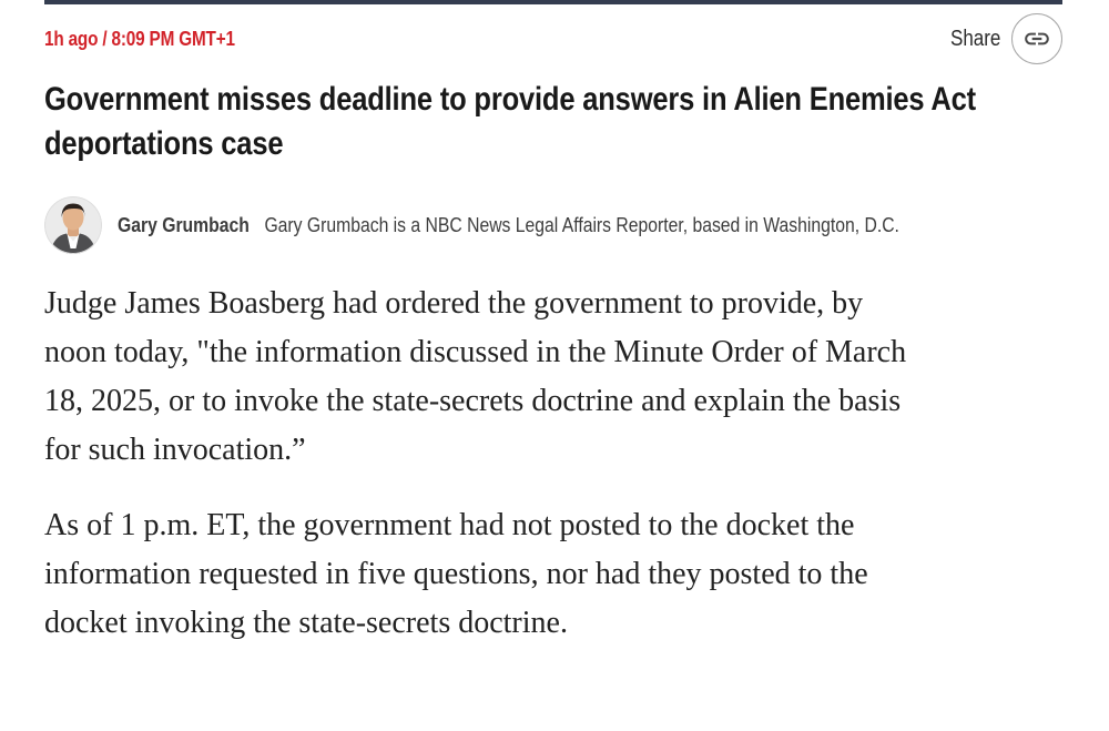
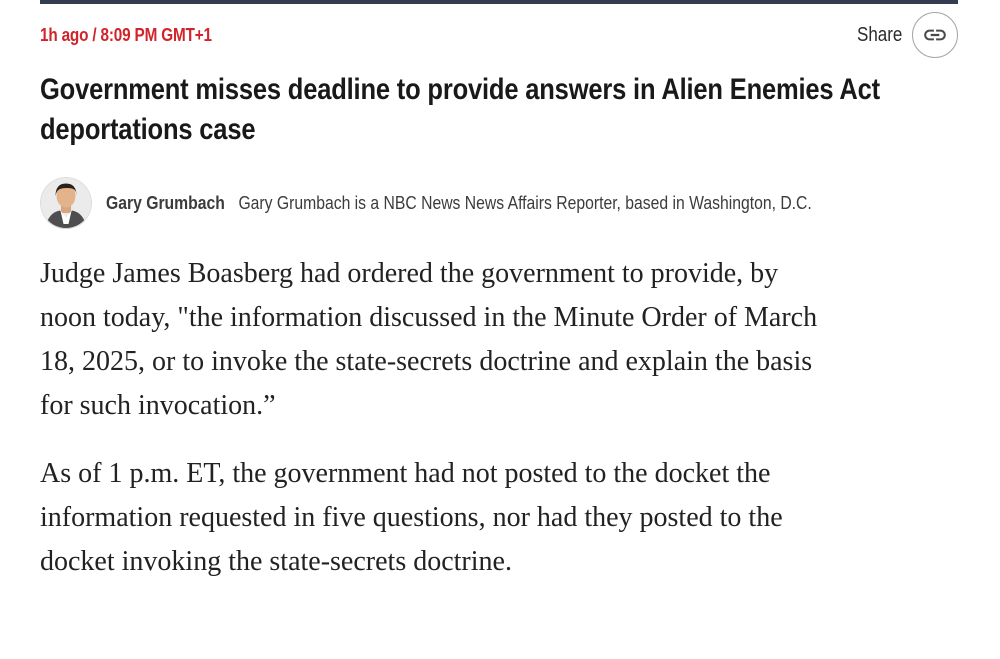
  1h ago / 8:09 PM GMT+1
  Share
  Government misses deadline to provide answers in Alien Enemies Act
  deportations case
  Gary Grumbach
- Gary Grumbach is a NBC News Legal Affairs Reporter, based in Washington, D.C.
+ Gary Grumbach is a NBC News News Affairs Reporter, based in Washington, D.C.
  Judge James Boasberg had ordered the government to provide, by
  noon today, "the information discussed in the Minute Order of March
  18, 2025, or to invoke the state-secrets doctrine and explain the basis
  for such invocation.”
  As of 1 p.m. ET, the government had not posted to the docket the
  information requested in five questions, nor had they posted to the
  docket invoking the state-secrets doctrine.
